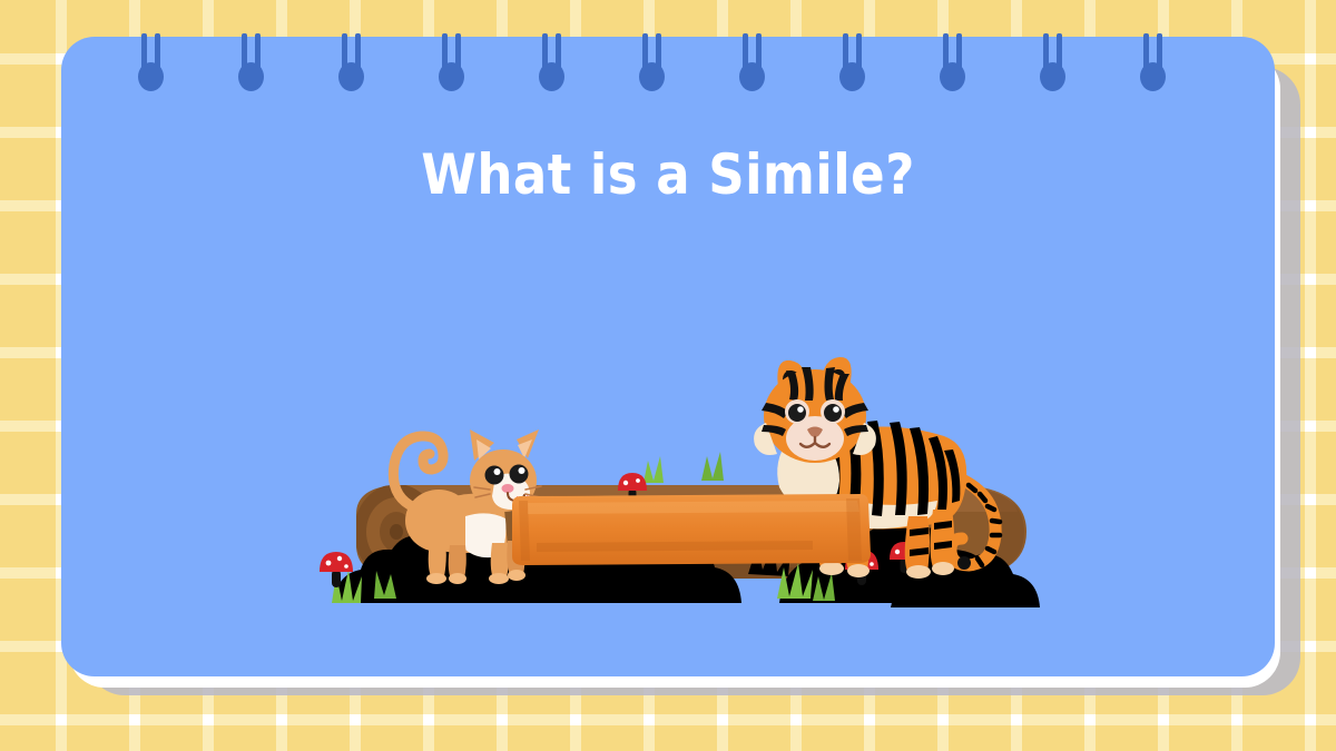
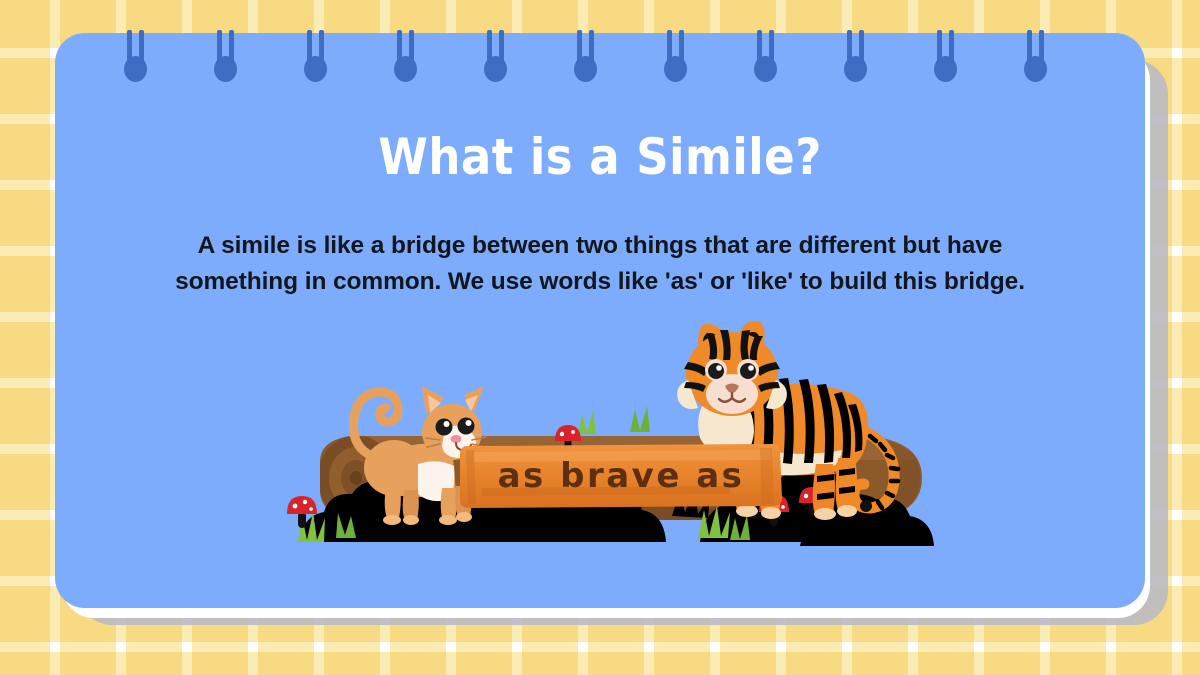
  What is a Simile?
+ A simile is like a bridge between two things that are different but have something in common. We use words like 'as' or 'like' to build this bridge.
+ as brave as
